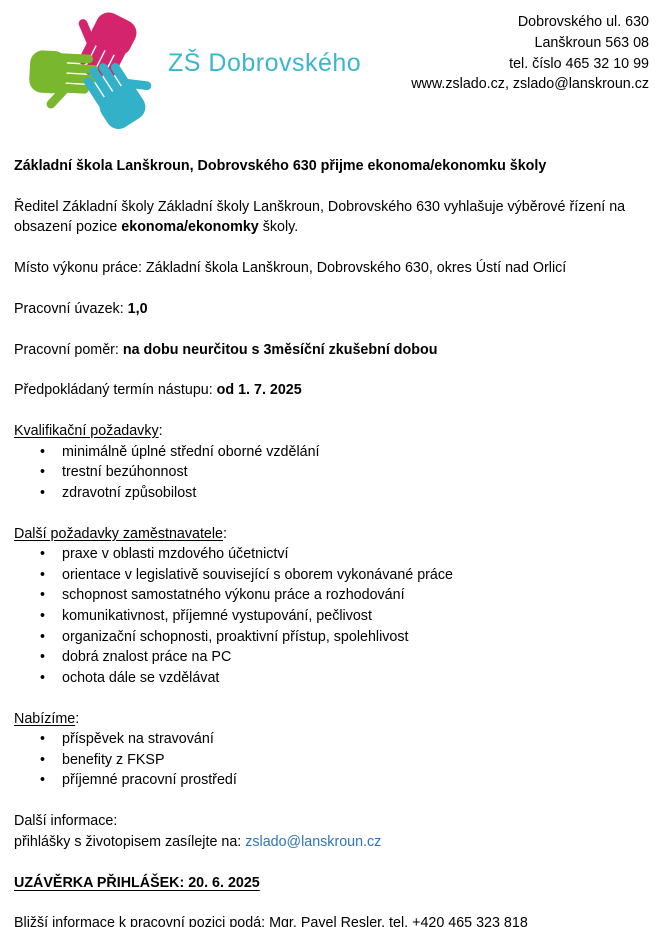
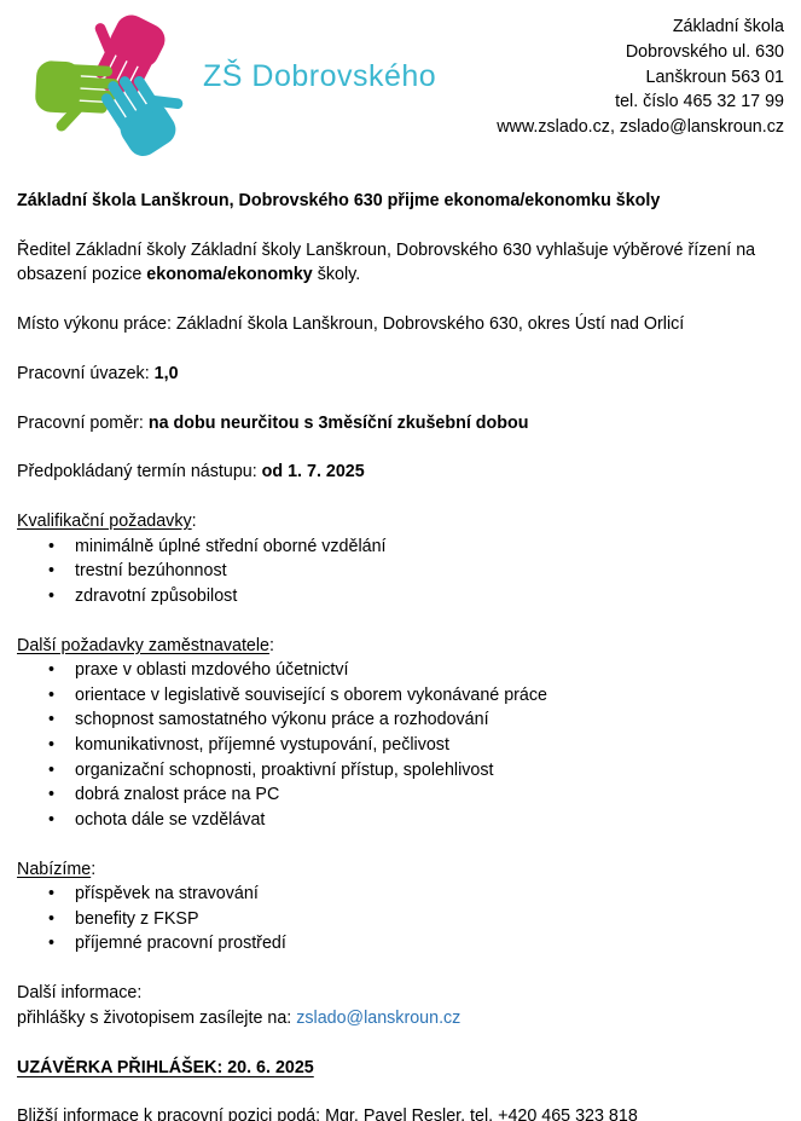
  ZŠ Dobrovského
+ Základní škola
  Dobrovského ul. 630
- Lanškroun 563 08
+ Lanškroun 563 01
- tel. číslo 465 32 10 99
+ tel. číslo 465 32 17 99
  www.zslado.cz, zslado@lanskroun.cz
  Základní škola Lanškroun, Dobrovského 630 přijme ekonoma/ekonomku školy
  Ředitel Základní školy Základní školy Lanškroun, Dobrovského 630 vyhlašuje výběrové řízení na obsazení pozice ekonoma/ekonomky školy.
  Místo výkonu práce: Základní škola Lanškroun, Dobrovského 630, okres Ústí nad Orlicí
  Pracovní úvazek: 1,0
  Pracovní poměr: na dobu neurčitou s 3měsíční zkušební dobou
  Předpokládaný termín nástupu: od 1. 7. 2025
  Kvalifikační požadavky:
  minimálně úplné střední oborné vzdělání
  trestní bezúhonnost
  zdravotní způsobilost
  Další požadavky zaměstnavatele:
  praxe v oblasti mzdového účetnictví
  orientace v legislativě související s oborem vykonávané práce
  schopnost samostatného výkonu práce a rozhodování
  komunikativnost, příjemné vystupování, pečlivost
  organizační schopnosti, proaktivní přístup, spolehlivost
  dobrá znalost práce na PC
  ochota dále se vzdělávat
  Nabízíme:
  příspěvek na stravování
  benefity z FKSP
  příjemné pracovní prostředí
  Další informace:
  přihlášky s životopisem zasílejte na: zslado@lanskroun.cz
  UZÁVĚRKA PŘIHLÁŠEK: 20. 6. 2025
  Bližší informace k pracovní pozici podá: Mgr. Pavel Resler, tel. +420 465 323 818
